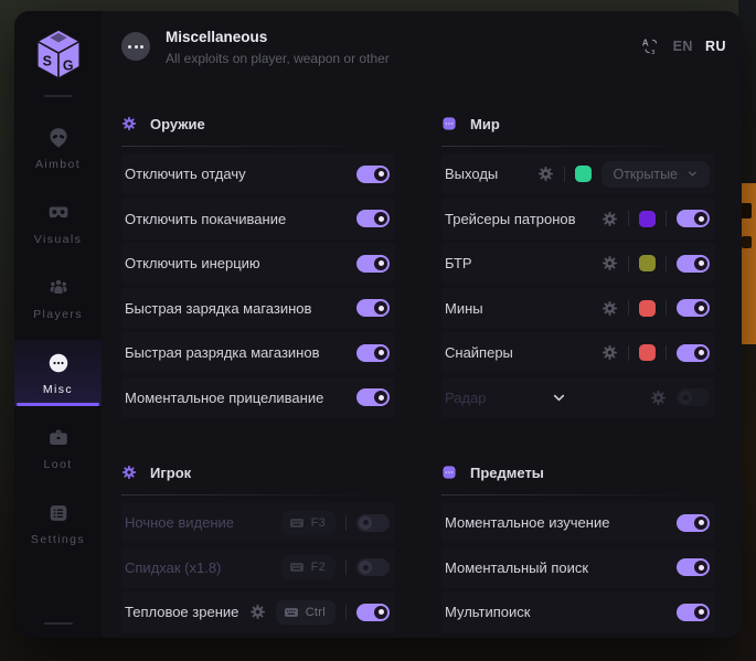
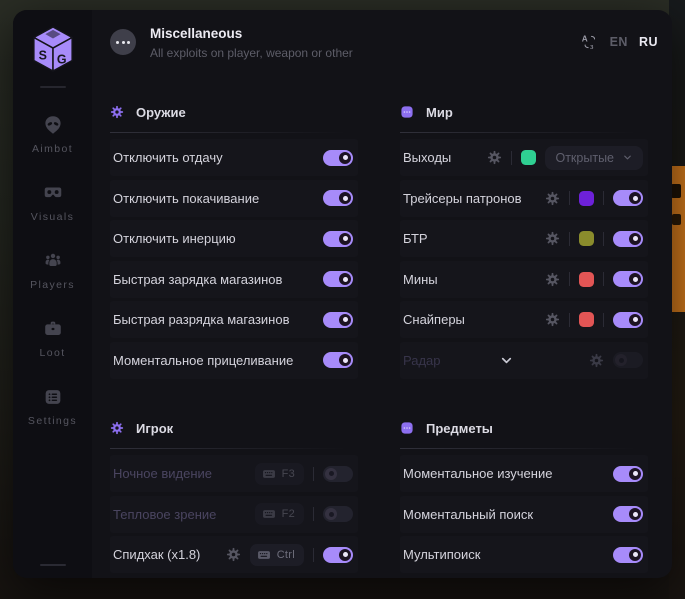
  S
  G
  Aimbot
  Visuals
  Players
- Misc
  Loot
  Settings
  Miscellaneous
  All exploits on player, weapon or other
  A
  з
  EN
  RU
  Оружие
  Отключить отдачу
  Отключить покачивание
  Отключить инерцию
  Быстрая зарядка магазинов
  Быстрая разрядка магазинов
  Моментальное прицеливание
  Мир
  Выходы
  Открытые
  Трейсеры патронов
  БТР
  Мины
  Снайперы
  Радар
  Игрок
  Ночное видение
  F3
- Спидхак (x1.8)
+ Тепловое зрение
  F2
- Тепловое зрение
+ Спидхак (x1.8)
  Ctrl
  Предметы
  Моментальное изучение
  Моментальный поиск
  Мультипоиск
